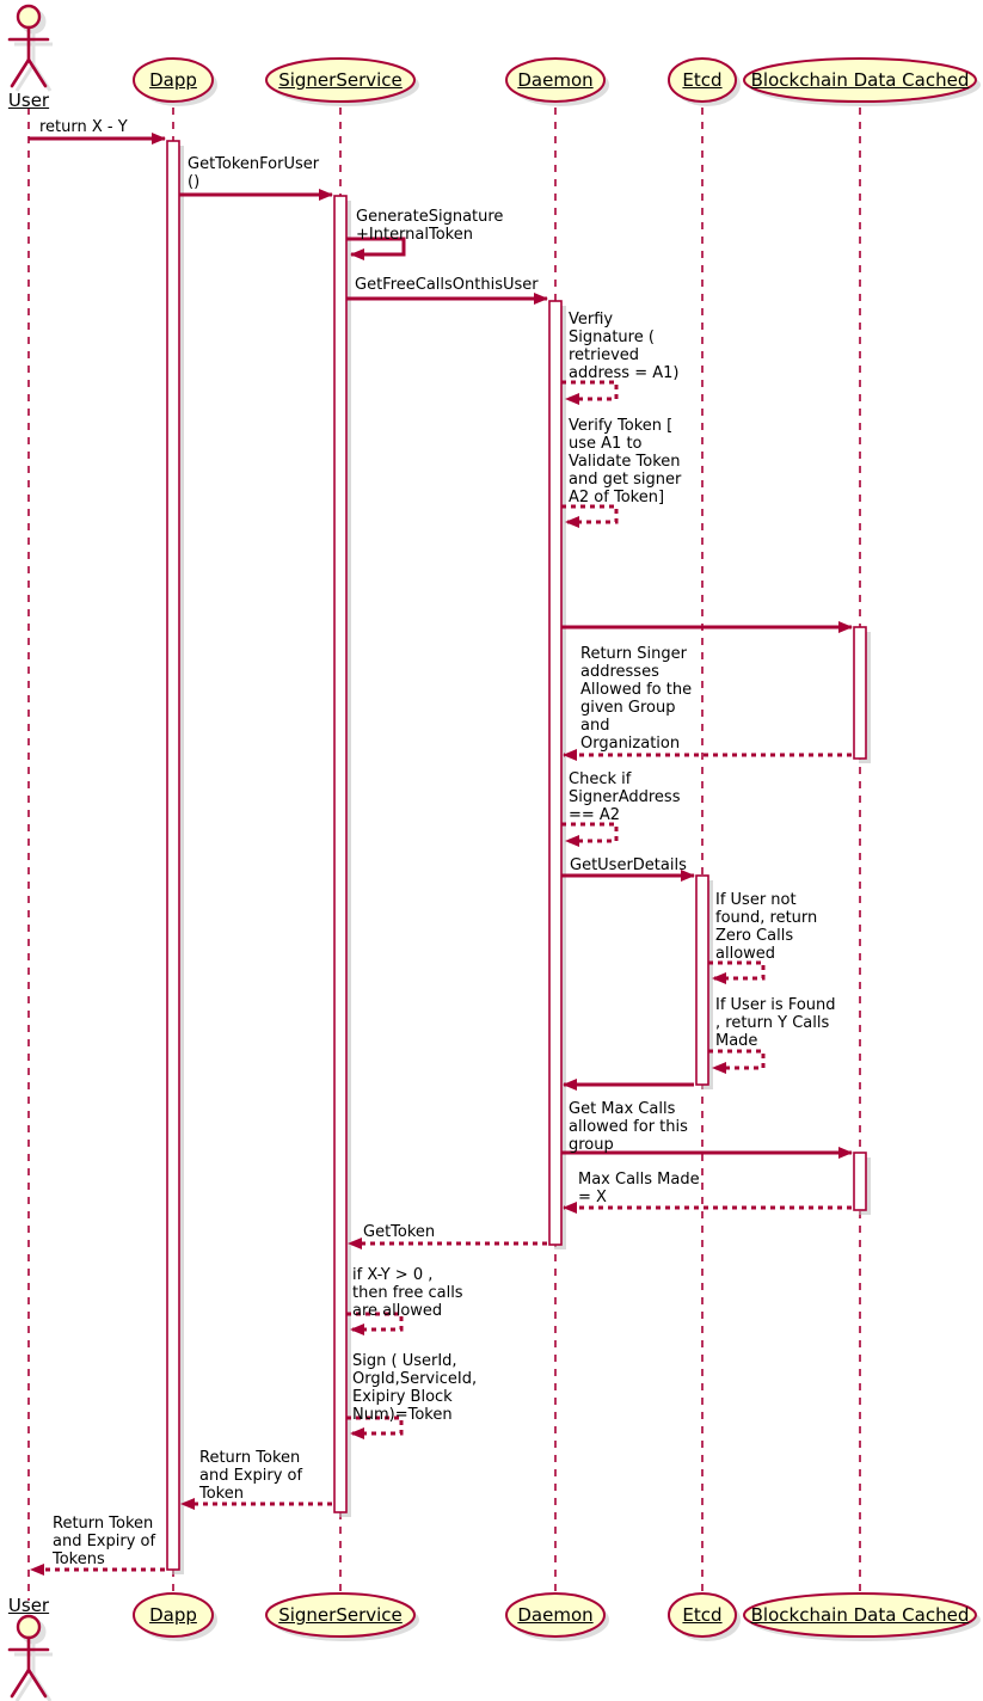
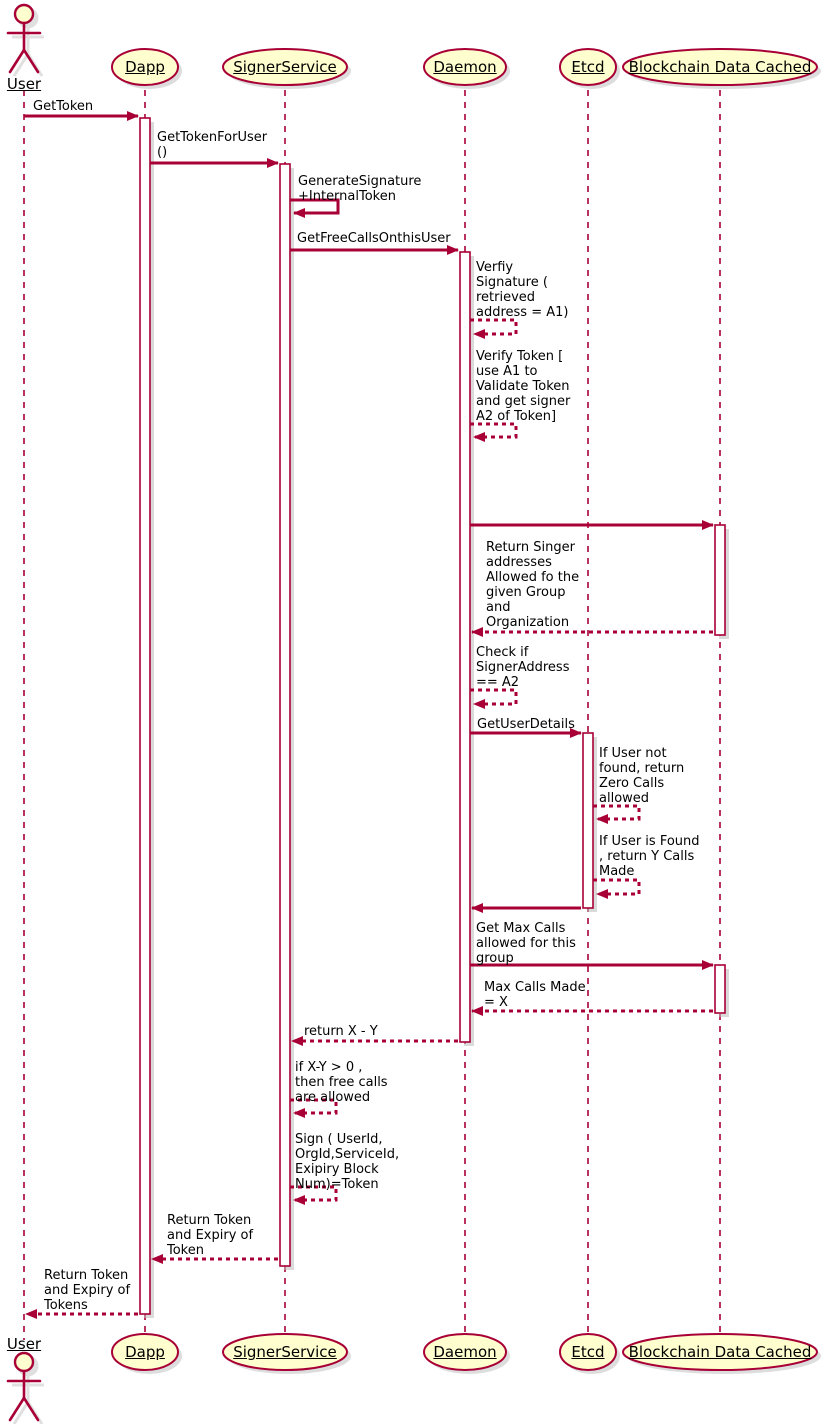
  Dapp
  SignerService
  Daemon
  Etcd
  Blockchain Data Cached
  User
  Dapp
  SignerService
  Daemon
  Etcd
  Blockchain Data Cached
  User
- return X - Y
+ GetToken
  GetTokenForUser
  ()
  GenerateSignature
  +InternalToken
  GetFreeCallsOnthisUser
  Verfiy
  Signature (
  retrieved
  address = A1)
  Verify Token [
  use A1 to
  Validate Token
  and get signer
  A2 of Token]
  Return Singer
  addresses
  Allowed fo the
  given Group
  and
  Organization
  Check if
  SignerAddress
  == A2
  GetUserDetails
  If User not
  found, return
  Zero Calls
  allowed
  If User is Found
  , return Y Calls
  Made
  Get Max Calls
  allowed for this
  group
  Max Calls Made
  = X
- GetToken
+ return X - Y
  if X-Y > 0 ,
  then free calls
  are allowed
  Sign ( UserId,
  OrgId,ServiceId,
  Exipiry Block
  Num)=Token
  Return Token
  and Expiry of
  Token
  Return Token
  and Expiry of
  Tokens
